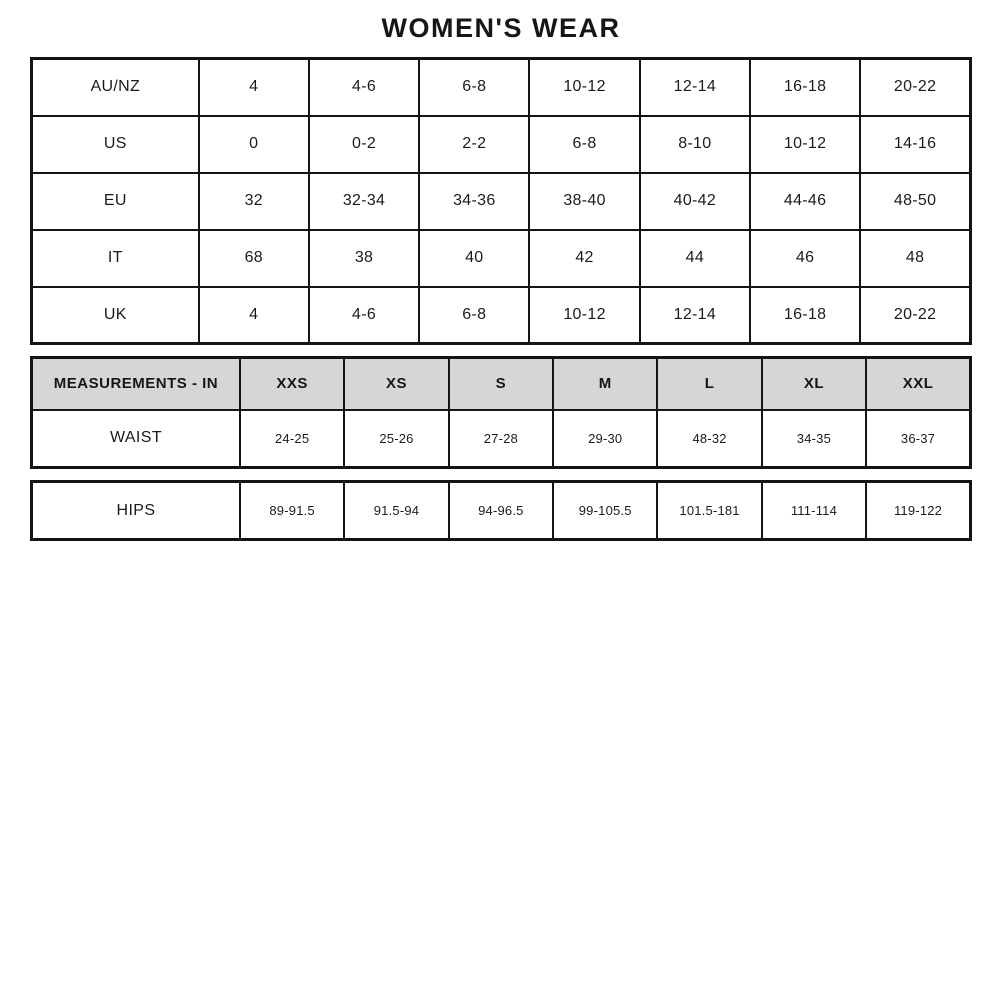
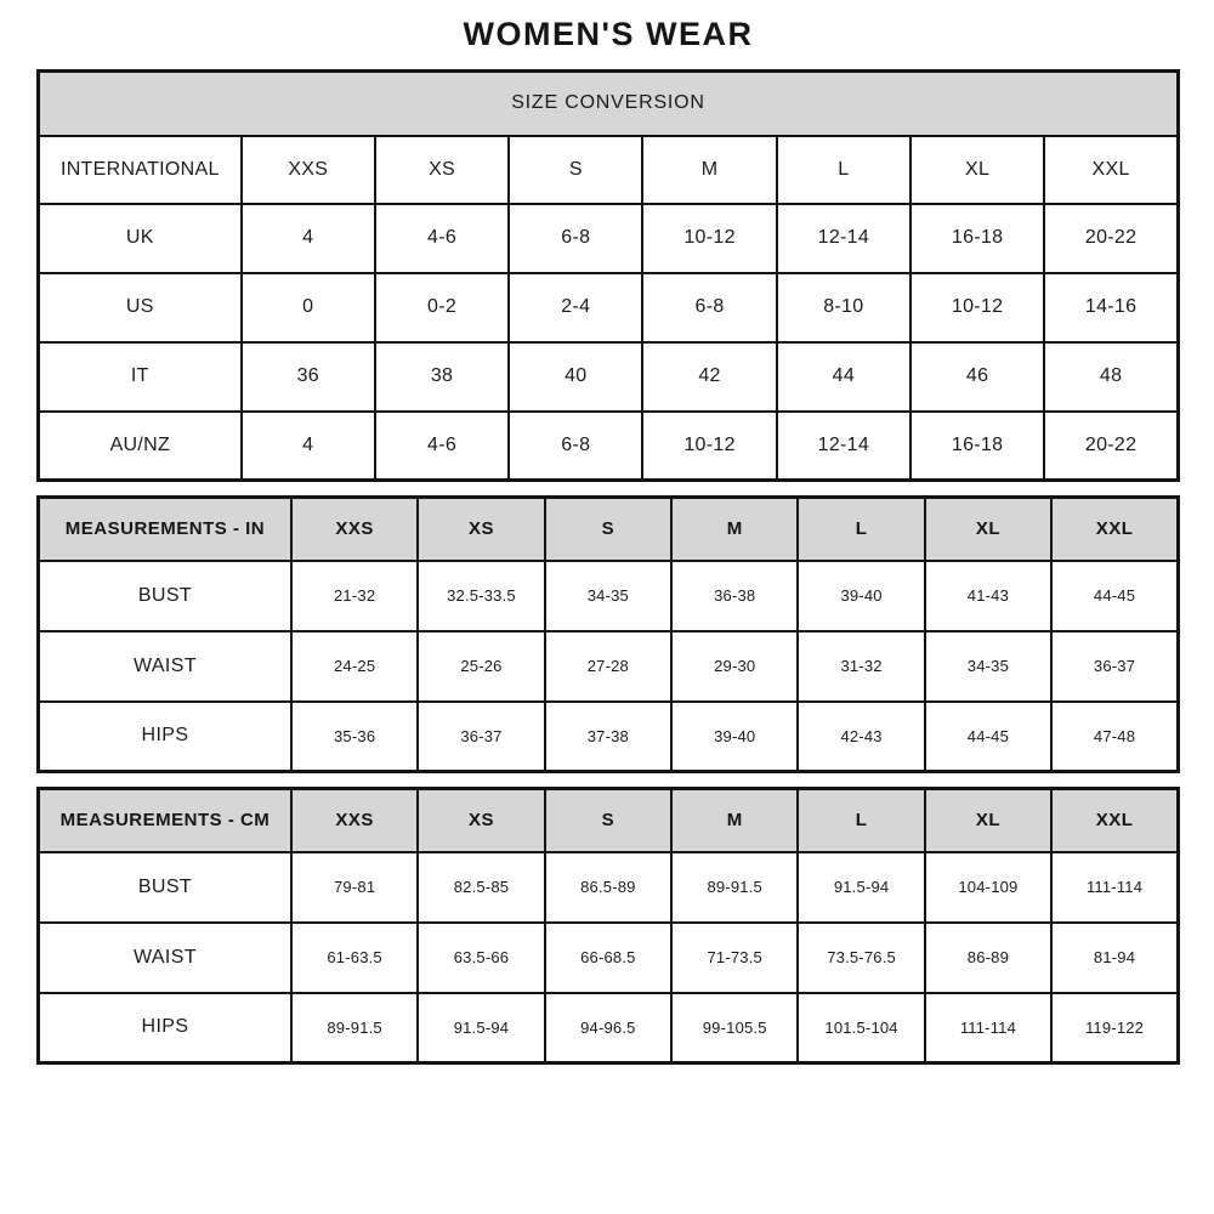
  WOMEN'S WEAR
+ SIZE CONVERSION
+ INTERNATIONAL	XXS	XS	S	M	L	XL	XXL
- AU/NZ	4	4-6	6-8	10-12	12-14	16-18	20-22
+ UK	4	4-6	6-8	10-12	12-14	16-18	20-22
- US	0	0-2	2-2	6-8	8-10	10-12	14-16
+ US	0	0-2	2-4	6-8	8-10	10-12	14-16
- EU	32	32-34	34-36	38-40	40-42	44-46	48-50
- IT	68	38	40	42	44	46	48
+ IT	36	38	40	42	44	46	48
- UK	4	4-6	6-8	10-12	12-14	16-18	20-22
+ AU/NZ	4	4-6	6-8	10-12	12-14	16-18	20-22
  MEASUREMENTS - IN	XXS	XS	S	M	L	XL	XXL
+ BUST	21-32	32.5-33.5	34-35	36-38	39-40	41-43	44-45
- WAIST	24-25	25-26	27-28	29-30	48-32	34-35	36-37
+ WAIST	24-25	25-26	27-28	29-30	31-32	34-35	36-37
+ HIPS	35-36	36-37	37-38	39-40	42-43	44-45	47-48
+ MEASUREMENTS - CM	XXS	XS	S	M	L	XL	XXL
+ BUST	79-81	82.5-85	86.5-89	89-91.5	91.5-94	104-109	111-114
+ WAIST	61-63.5	63.5-66	66-68.5	71-73.5	73.5-76.5	86-89	81-94
- HIPS	89-91.5	91.5-94	94-96.5	99-105.5	101.5-181	111-114	119-122
+ HIPS	89-91.5	91.5-94	94-96.5	99-105.5	101.5-104	111-114	119-122
